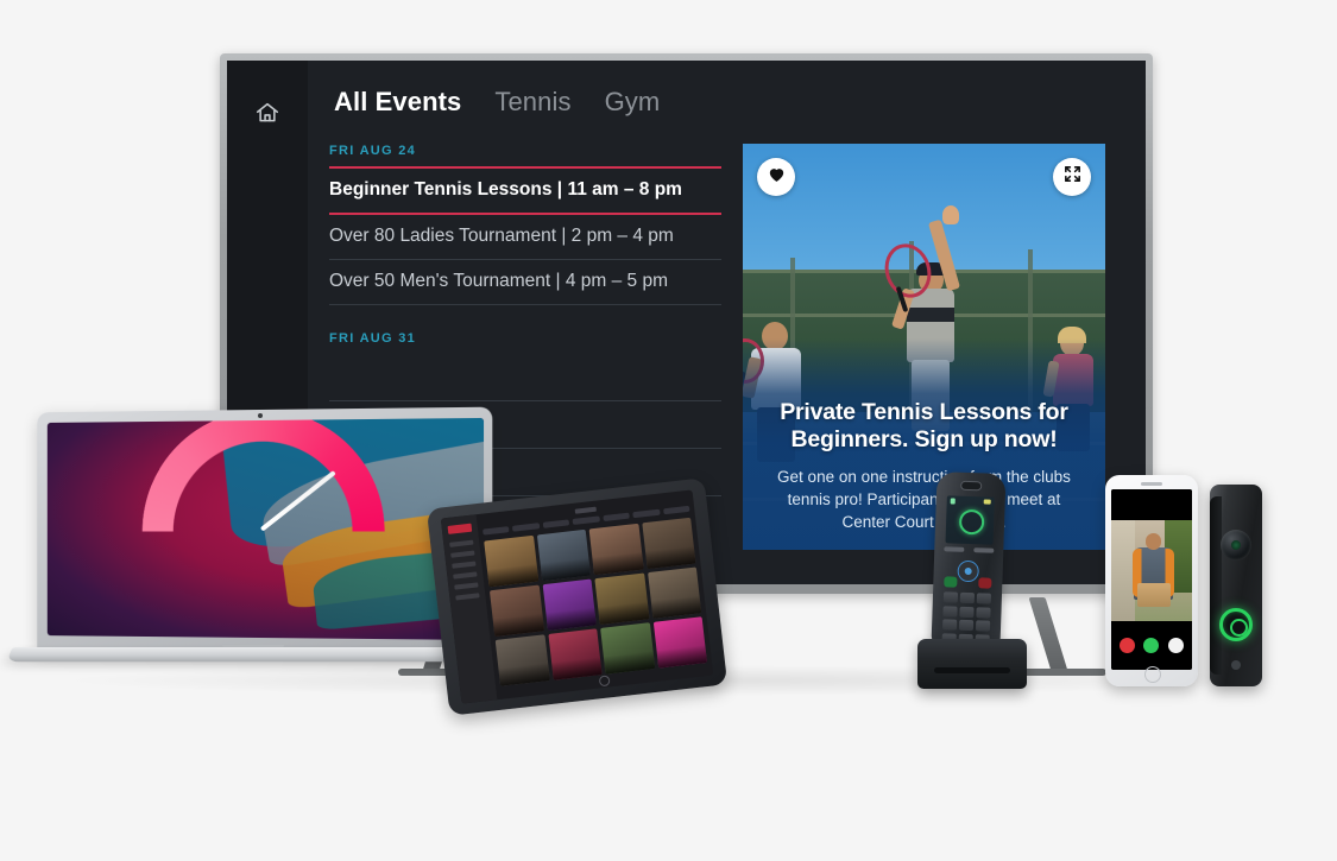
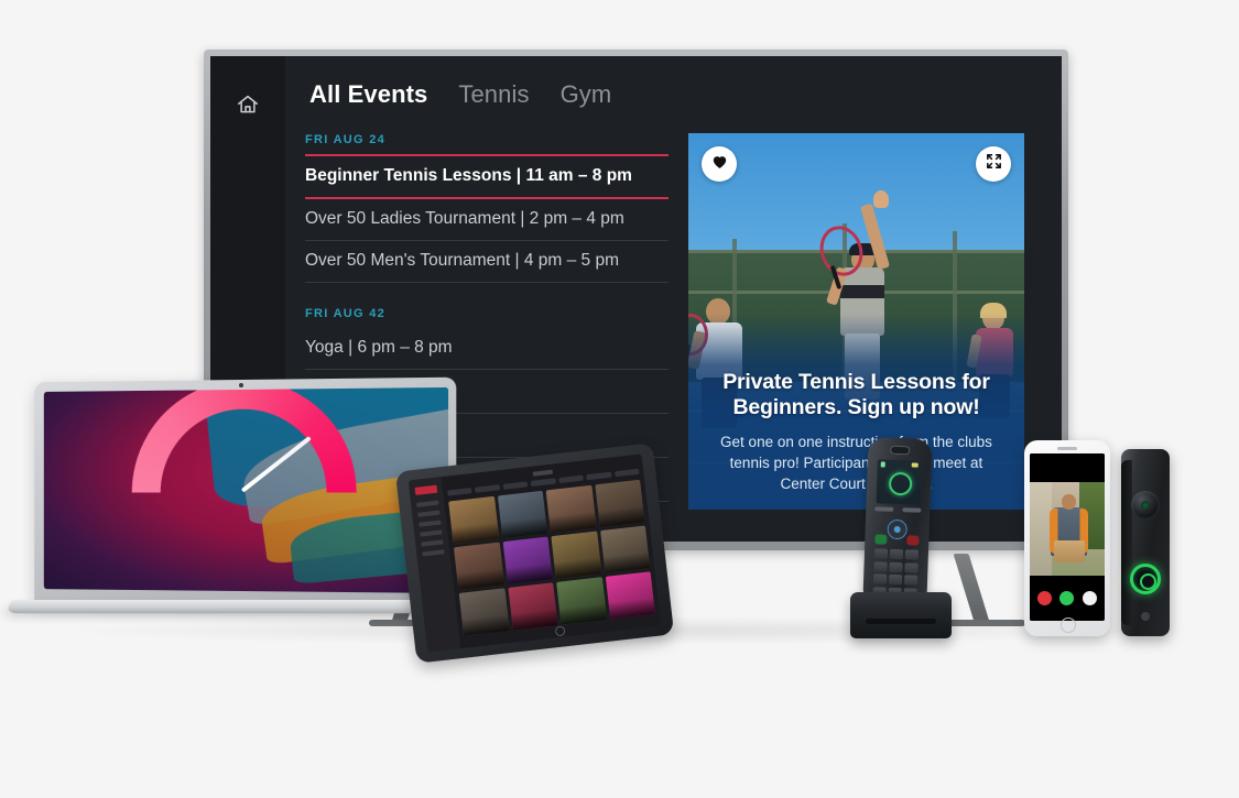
  All Events
  Tennis
  Gym
  FRI AUG 24
  Beginner Tennis Lessons | 11 am – 8 pm
- Over 80 Ladies Tournament | 2 pm – 4 pm
+ Over 50 Ladies Tournament | 2 pm – 4 pm
  Over 50 Men's Tournament | 4 pm – 5 pm
- FRI AUG 31
+ FRI AUG 42
+ Yoga | 6 pm – 8 pm
  Private Tennis Lessons for Beginners. Sign up now!
  Get one on one instruc the clubs tennis pro! Participan meet at Center Court
